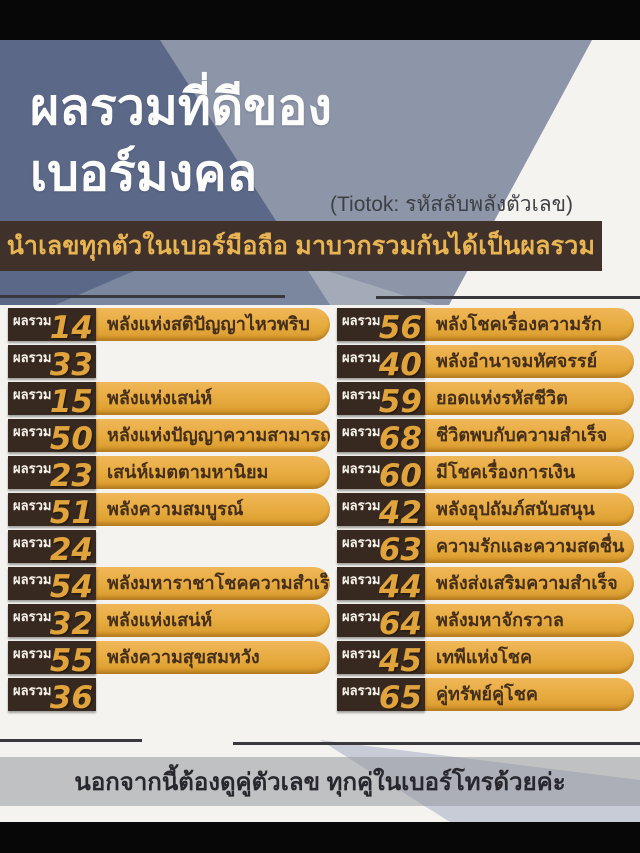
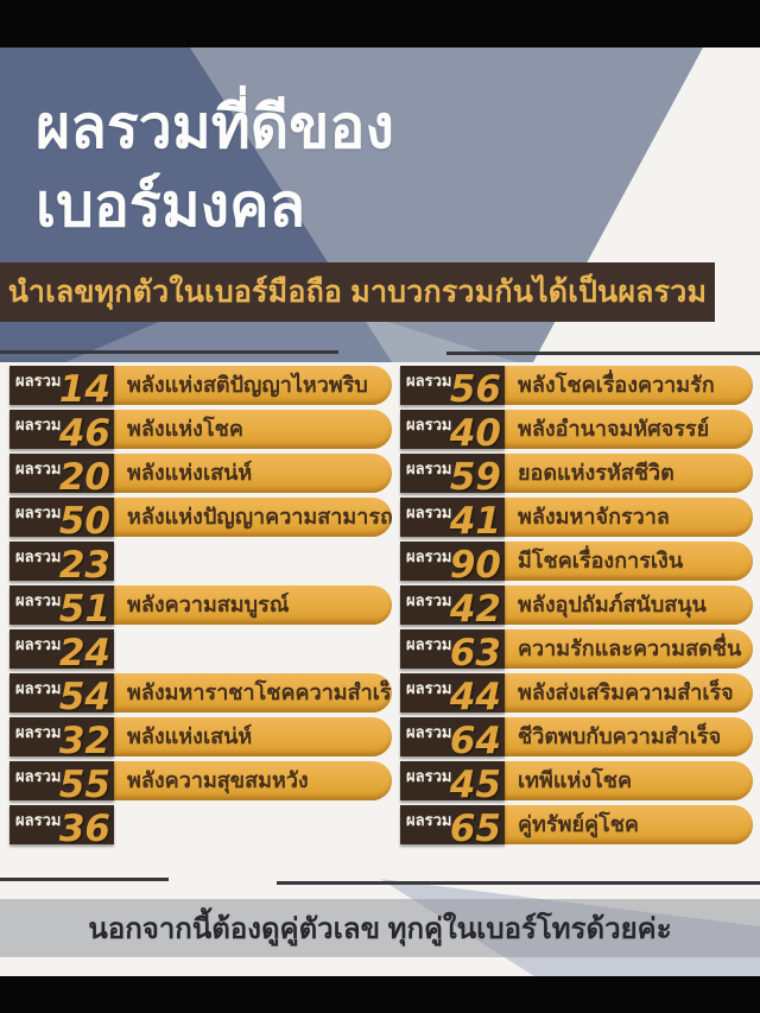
  ผลรวมที่ดีของ
  เบอร์มงคล
- (Tiotok: รหัสลับพลังตัวเลข)
  นำเลขทุกตัวในเบอร์มือถือ มาบวกรวมกันได้เป็นผลรวม
  ผลรวม
  14
  พลังแห่งสติปัญญาไหวพริบ
  ผลรวม
- 33
+ 46
+ พลังแห่งโชค
  ผลรวม
- 15
+ 20
  พลังแห่งเสน่ห์
  ผลรวม
  50
  หลังแห่งปัญญาความสามารถ
  ผลรวม
  23
- เสน่ห์เมตตามหานิยม
  ผลรวม
  51
  พลังความสมบูรณ์
  ผลรวม
  24
  ผลรวม
  54
  พลังมหาราชาโชคความสำเร็
  ผลรวม
  32
  พลังแห่งเสน่ห์
  ผลรวม
  55
  พลังความสุขสมหวัง
  ผลรวม
  36
  ผลรวม
  56
  พลังโชคเรื่องความรัก
  ผลรวม
  40
  พลังอำนาจมหัศจรรย์
  ผลรวม
  59
  ยอดแห่งรหัสชีวิต
  ผลรวม
- 68
+ 41
- ชีวิตพบกับความสำเร็จ
+ พลังมหาจักรวาล
  ผลรวม
- 60
+ 90
  มีโชคเรื่องการเงิน
  ผลรวม
  42
  พลังอุปถัมภ์สนับสนุน
  ผลรวม
  63
  ความรักและความสดชื่น
  ผลรวม
  44
  พลังส่งเสริมความสำเร็จ
  ผลรวม
  64
- พลังมหาจักรวาล
+ ชีวิตพบกับความสำเร็จ
  ผลรวม
  45
  เทพีแห่งโชค
  ผลรวม
  65
  คู่ทรัพย์คู่โชค
  นอกจากนี้ต้องดูคู่ตัวเลข ทุกคู่ในเบอร์โทรด้วยค่ะ
